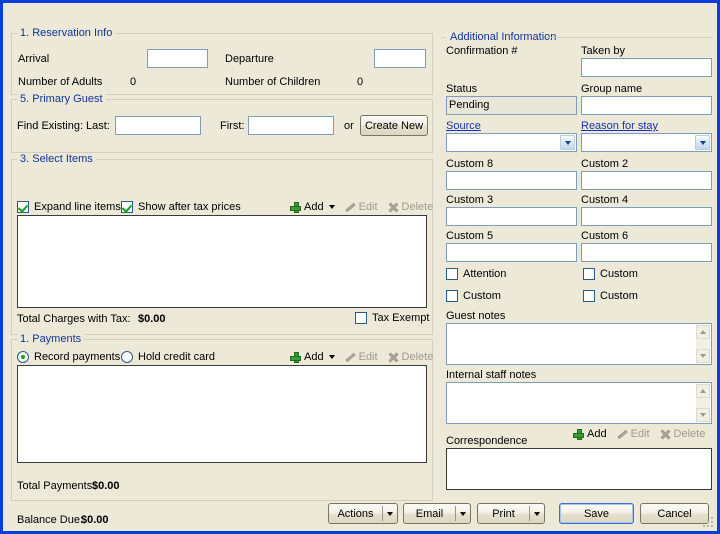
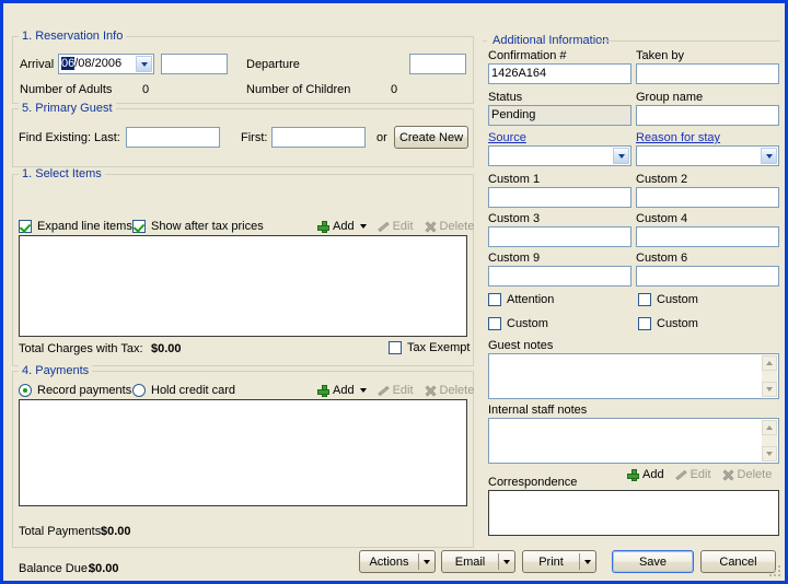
  1. Reservation Info
  Arrival
+ 06/08/2006
  Departure
  Number of Adults
  0
  Number of Children
  0
  5. Primary Guest
  Find Existing:
  Last:
  First:
  or
  Create New
- 3. Select Items
+ 1. Select Items
  Expand line items
  Show after tax prices
  Add
  Edit
  Delete
  Total Charges with Tax:
  $0.00
  Tax Exempt
- 1. Payments
+ 4. Payments
  Record payments
  Hold credit card
  Add
  Edit
  Delete
  Total Payments:
  $0.00
  Balance Due:
  $0.00
  Actions
  Email
  Print
  Save
  Cancel
  Additional Informati
  Confirmation #
+ 1426A164
  Taken by
  Status
  Pending
  Group name
  Source
  Reason for stay
- Custom 8
+ Custom 1
  Custom 2
  Custom 3
  Custom 4
- Custom 5
+ Custom 9
  Custom 6
  Attention
  Custom
  Custom
  Custom
  Guest notes
  Internal staff notes
  Add
  Edit
  Delete
  Correspondence
